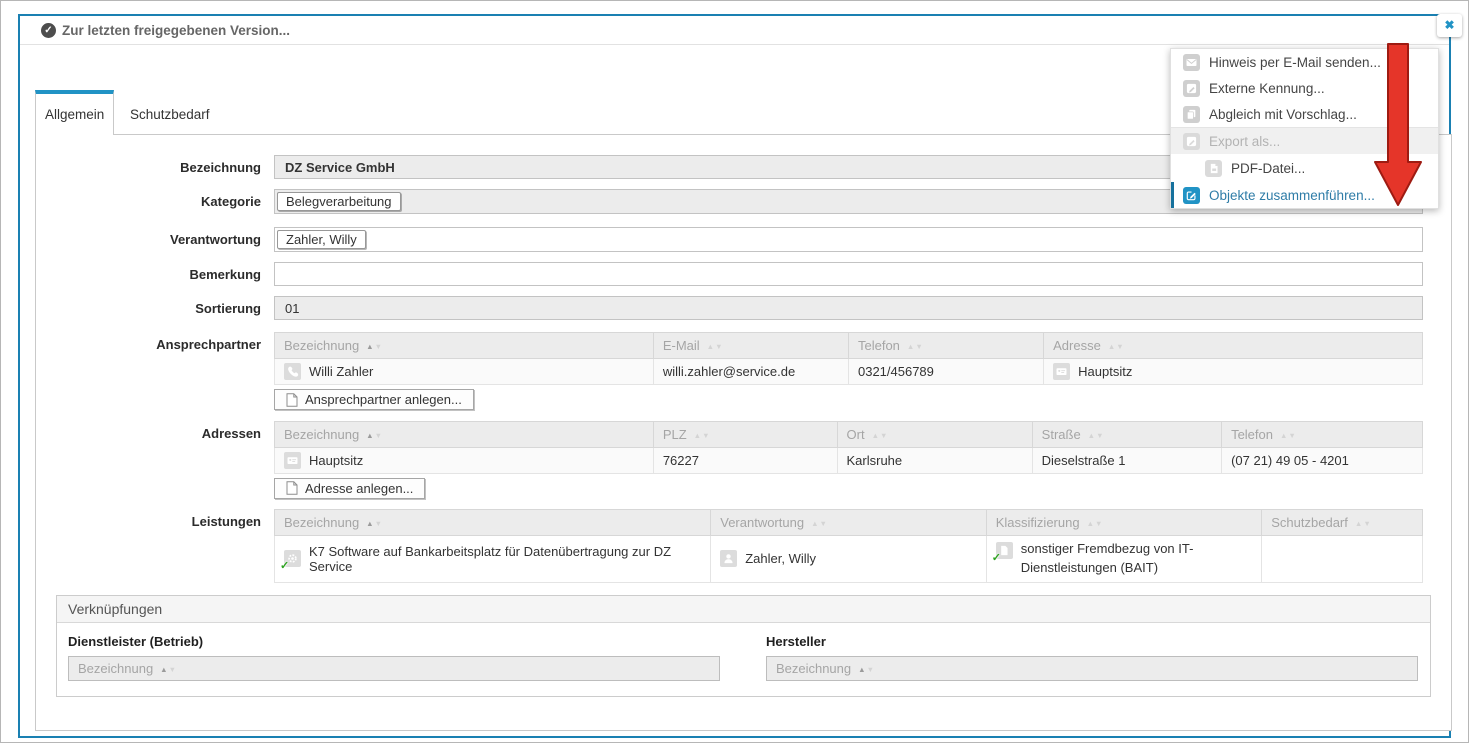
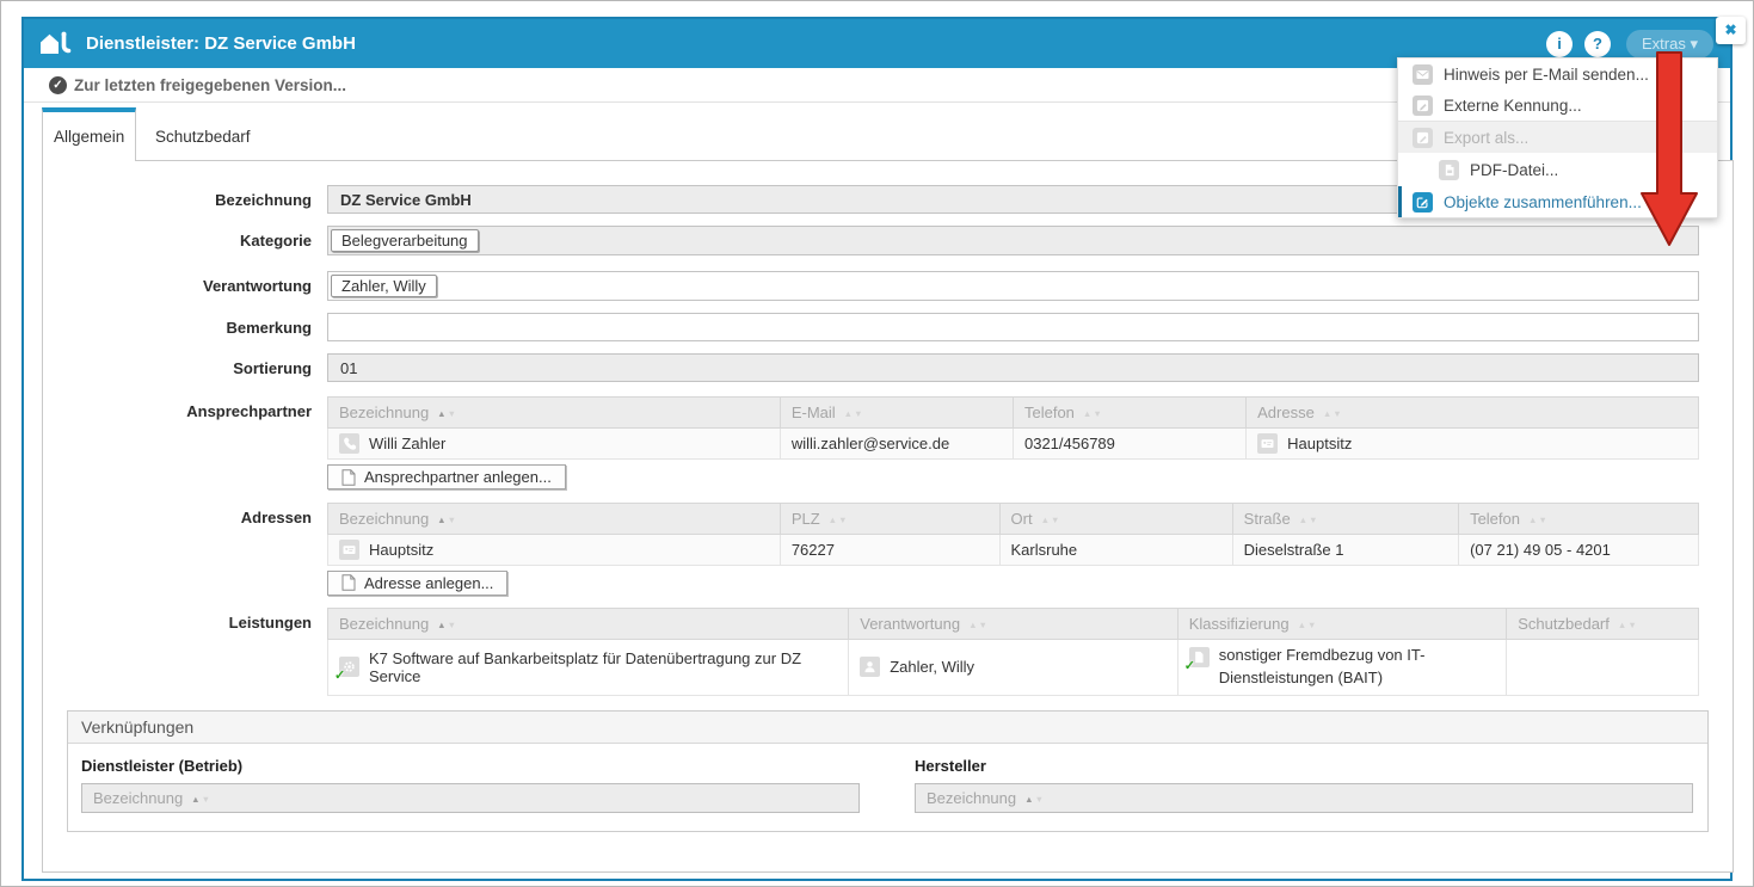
+ Dienstleister: DZ Service GmbH
+ i
+ ?
+ Extras ▾
  ✓
  Zur letzten freigegebenen Version...
  Allgemein
  Schutzbedarf
  Bezeichnung
  DZ Service GmbH
  Kategorie
  Belegverarbeitung
  Verantwortung
  Zahler, Willy
  Bemerkung
  Sortierung
  01
  Ansprechpartner
  Bezeichnung ▲▼	E-Mail ▲▼	Telefon ▲▼	Adresse ▲▼
  Willi Zahler	willi.zahler@service.de	0321/456789	Hauptsitz
  Ansprechpartner anlegen...
  Adressen
  Bezeichnung ▲▼	PLZ ▲▼	Ort ▲▼	Straße ▲▼	Telefon ▲▼
  Hauptsitz	76227	Karlsruhe	Dieselstraße 1	(07 21) 49 05 - 4201
  Adresse anlegen...
  Leistungen
  Bezeichnung ▲▼	Verantwortung ▲▼	Klassifizierung ▲▼	Schutzbedarf ▲▼
  ✓K7 Software auf Bankarbeitsplatz für Datenübertragung zur DZ Service	Zahler, Willy	✓sonstiger Fremdbezug von IT-Dienstleistungen (BAIT)
  Verknüpfungen
  Dienstleister (Betrieb)
  Bezeichnung
  ▲▼
  Hersteller
  Bezeichnung
  ▲▼
  ✖
  Hinweis per E-Mail senden...
  Externe Kennung...
- Abgleich mit Vorschlag...
  Export als...
  PDF-Datei...
  Objekte zusammenführen...
